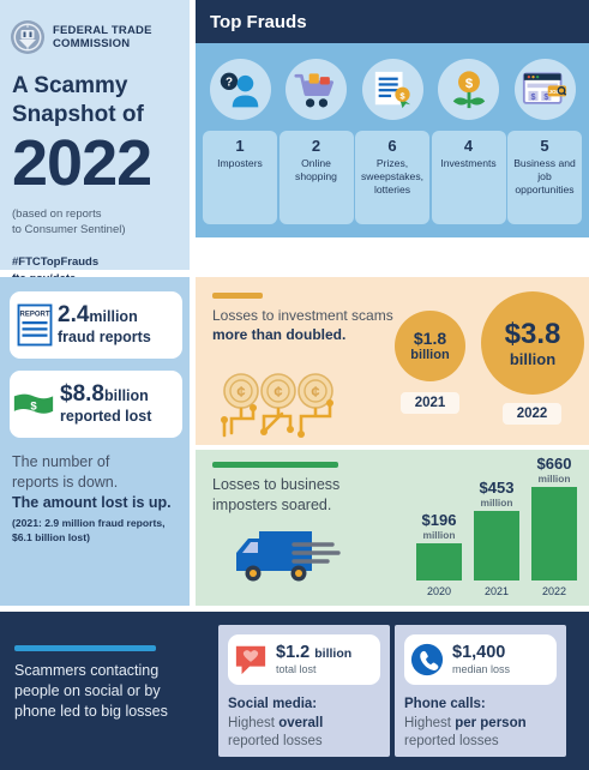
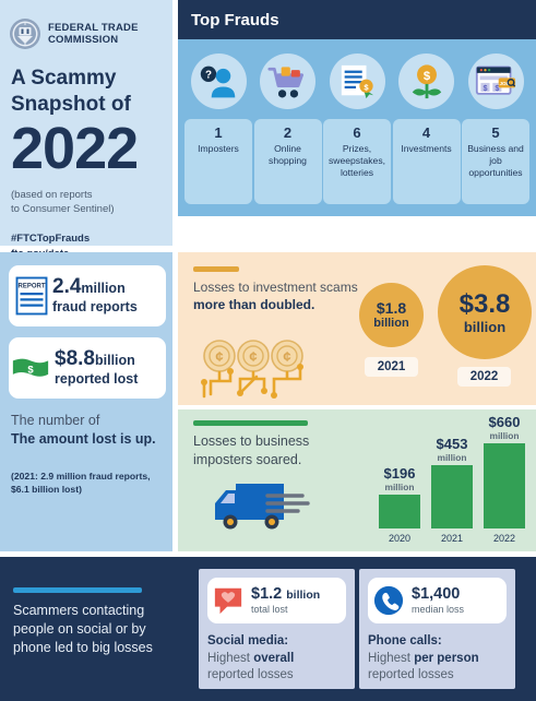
  FEDERAL TRADE
  COMMISSION
  A Scammy
  Snapshot of
  2022
  (based on reports
  to Consumer Sentinel)
  #FTCTopFrauds
  2.4million
  fraud reports
  $
  $8.8billion
  reported lost
  The number of
- reports is down.
  The amount lost is up.
  (2021: 2.9 million fraud reports,
  $6.1 billion lost)
  Top Frauds
  ?
  1
  Imposters
  2
  Online shopping
  $
  6
  Prizes, sweepstakes, lotteries
  $
  4
  Investments
  $
  $
  5
  Business and job opportunities
  Losses to investment scams more than doubled.
  ¢
  ¢
  ¢
  $1.8
  billion
  $3.8
  billion
  2021
  2022
  Losses to business
  imposters soared.
  $196
  million
  2020
  $453
  million
  2021
  $660
  million
  2022
  Scammers contacting
  people on social or by
  phone led to big losses
  $1.2 billion
  total lost
  Social media:
  Highest overall
  reported losses
  $1,400
  median loss
  Phone calls:
  Highest per person
  reported losses
